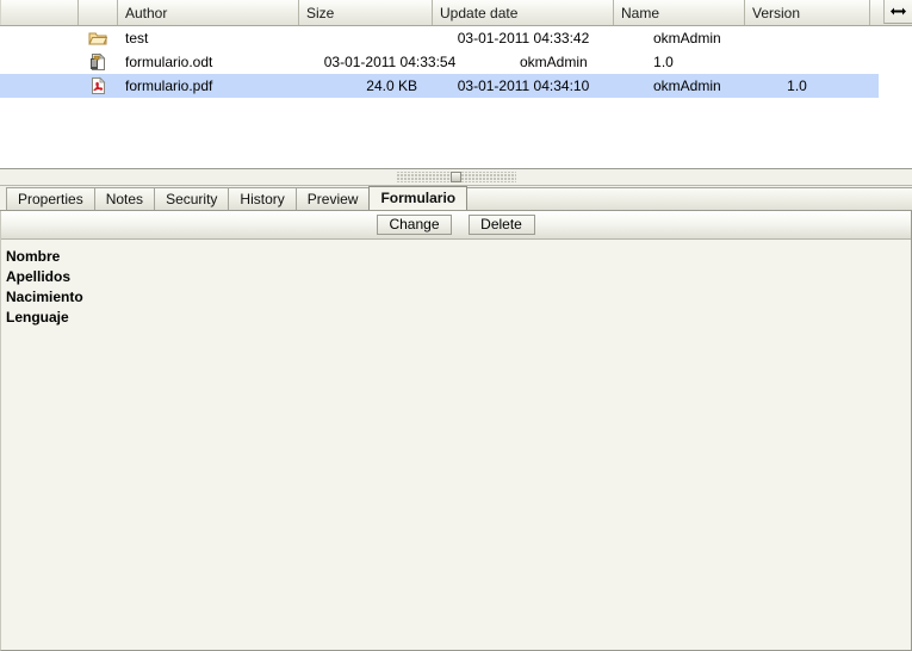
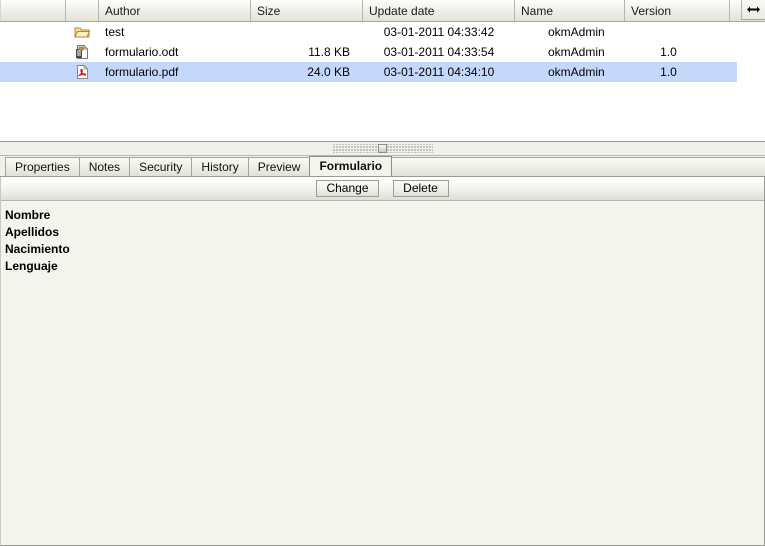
  Author
  Size
  Update date
  Name
  Version
  test
  03-01-2011 04:33:42
  okmAdmin
  formulario.odt
+ 11.8 KB
  03-01-2011 04:33:54
  okmAdmin
  1.0
  formulario.pdf
  24.0 KB
  03-01-2011 04:34:10
  okmAdmin
  1.0
  Properties
  Notes
  Security
  History
  Preview
  Formulario
  Change
  Delete
  Nombre
  Apellidos
  Nacimiento
  Lenguaje
